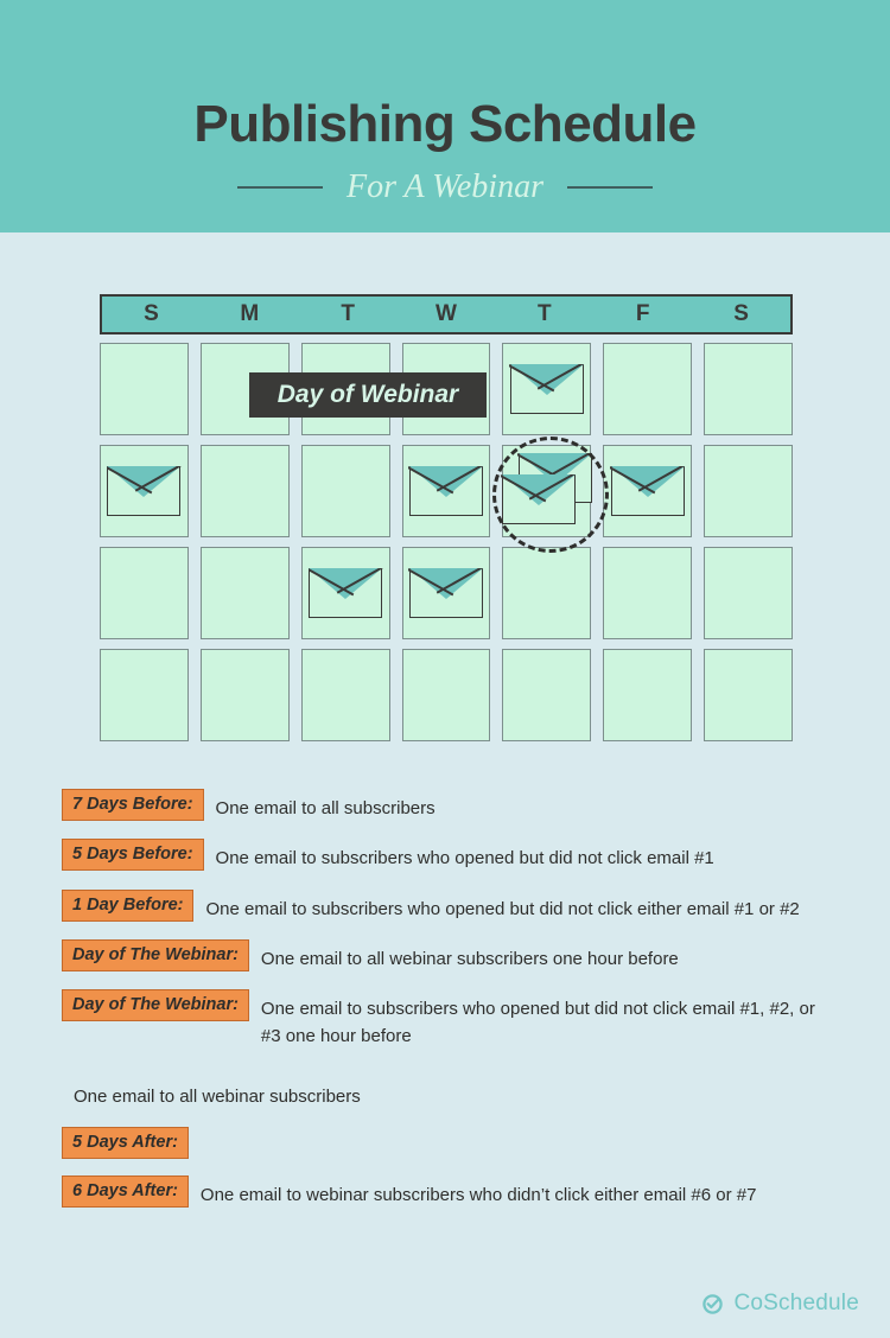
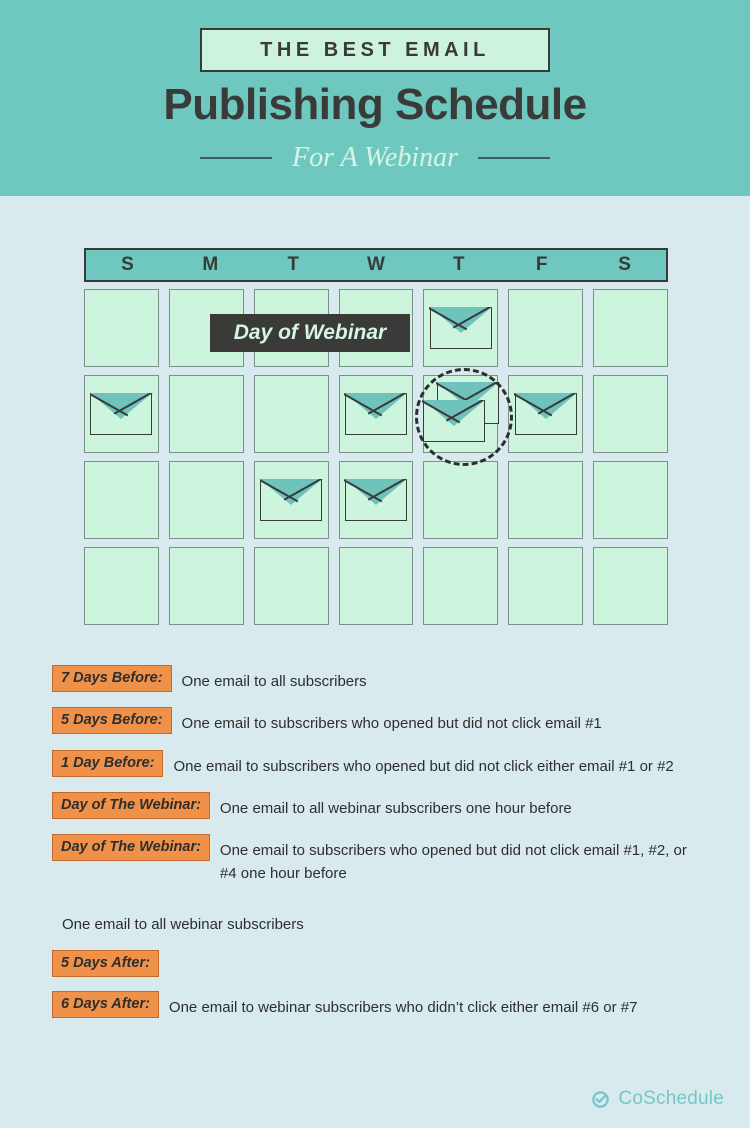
+ THE BEST EMAIL
  Publishing Schedule
  For A Webinar
  S
  M
  T
  W
  T
  F
  S
  Day of Webinar
  7 Days Before:
  One email to all subscribers
  5 Days Before:
  One email to subscribers who opened but did not click email #1
  1 Day Before:
  One email to subscribers who opened but did not click either email #1 or #2
  Day of The Webinar:
  One email to all webinar subscribers one hour before
  Day of The Webinar:
- One email to subscribers who opened but did not click email #1, #2, or #3 one hour before
+ One email to subscribers who opened but did not click email #1, #2, or #4 one hour before
  One email to all webinar subscribers
  5 Days After:
  6 Days After:
  One email to webinar subscribers who didn’t click either email #6 or #7
  CoSchedule
